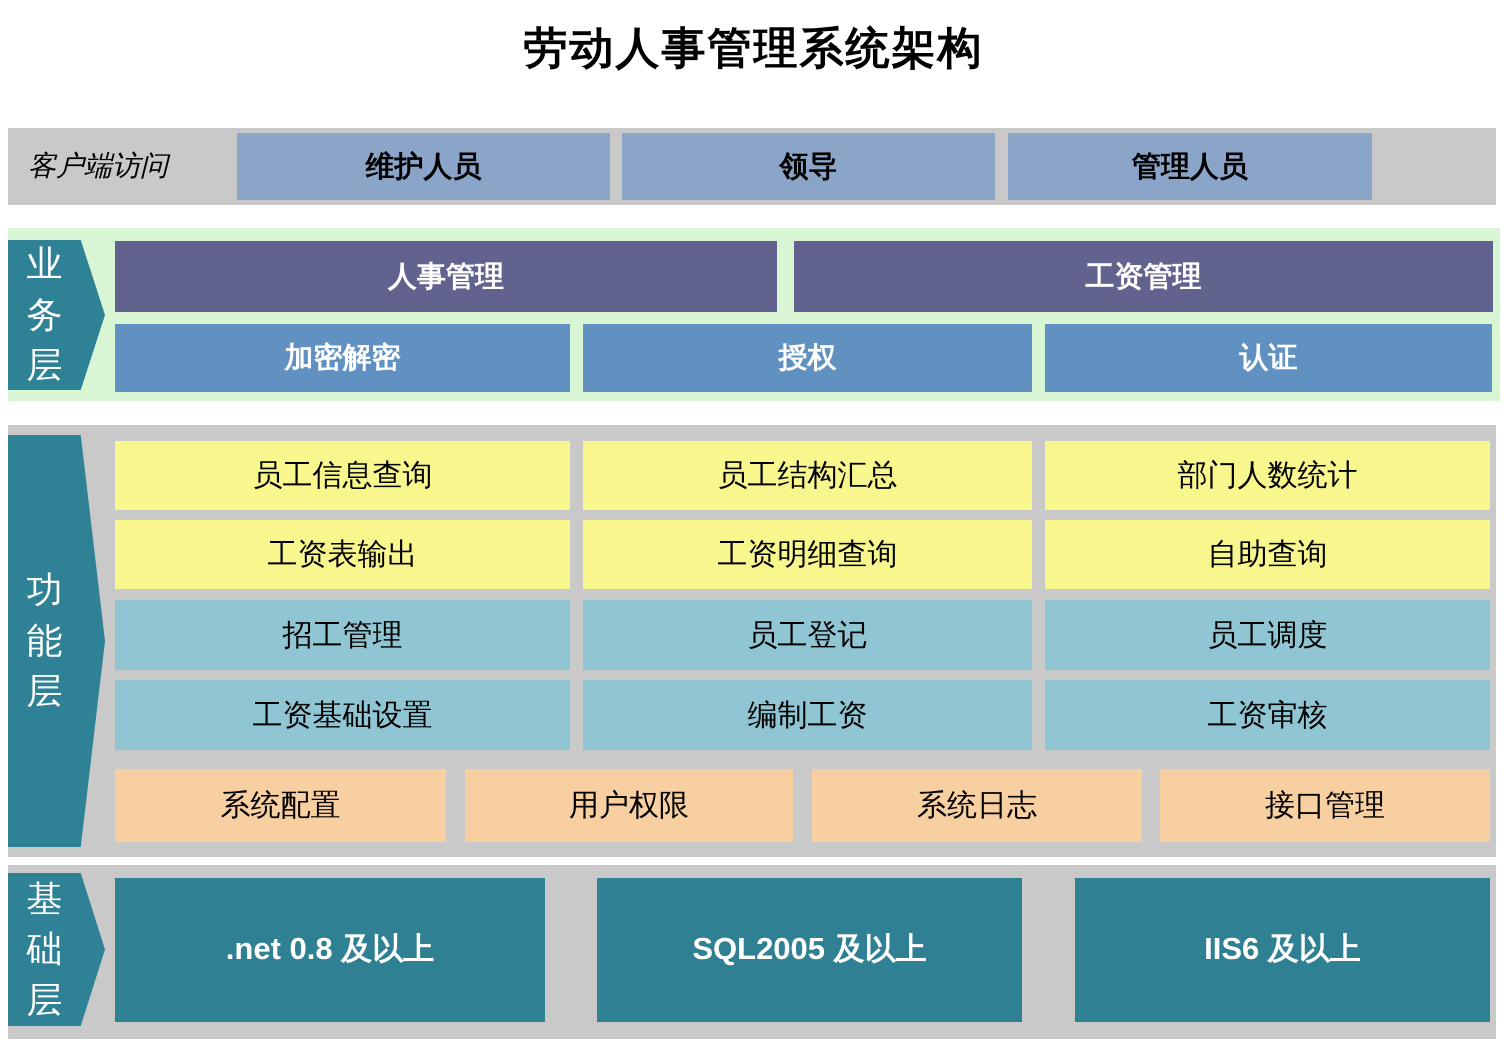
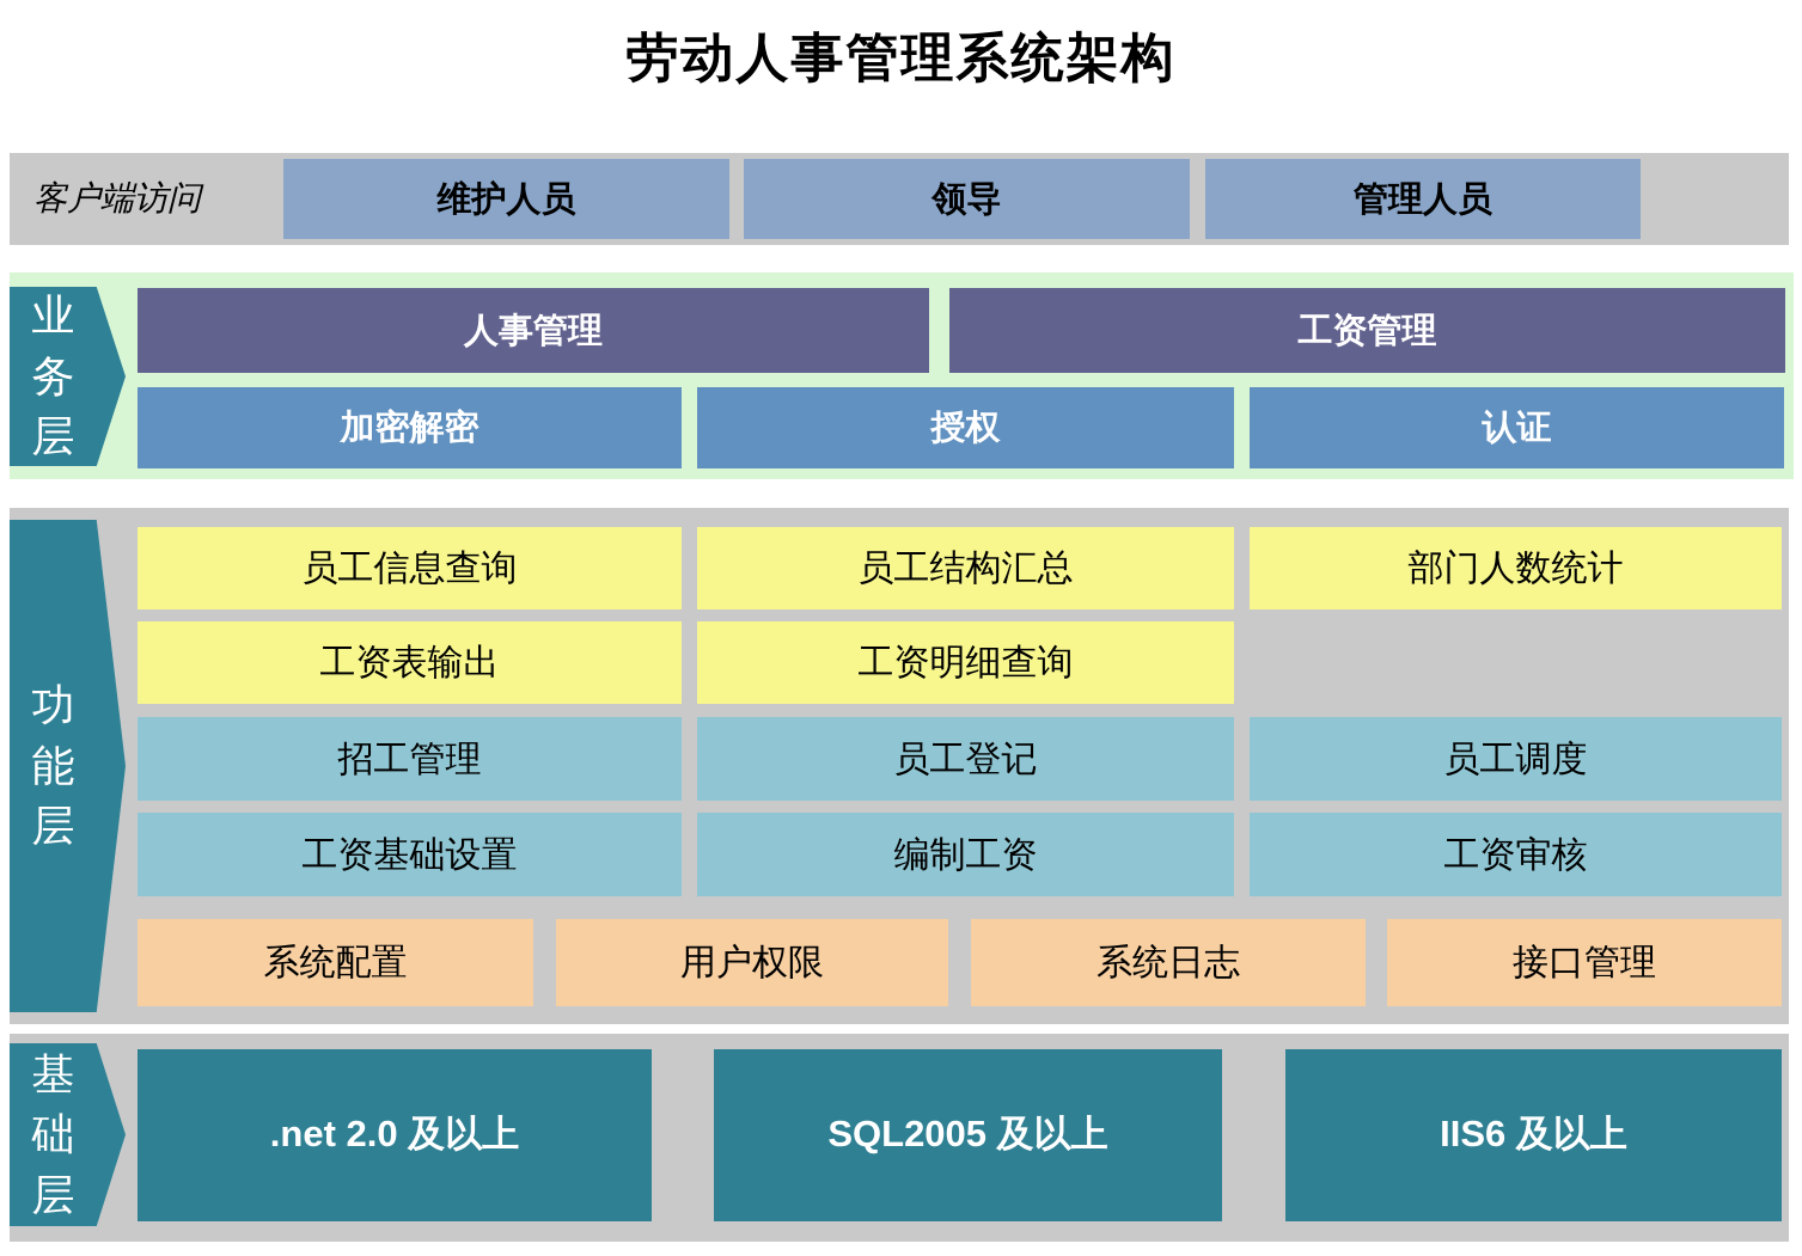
  劳动人事管理系统架构
  客户端访问
  维护人员
  领导
  管理人员
  业务层
  人事管理
  工资管理
  加密解密
  授权
  认证
  功能层
  员工信息查询
  员工结构汇总
  部门人数统计
  工资表输出
  工资明细查询
- 自助查询
  招工管理
  员工登记
  员工调度
  工资基础设置
  编制工资
  工资审核
  系统配置
  用户权限
  系统日志
  接口管理
  基础层
- .net 0.8 及以上
+ .net 2.0 及以上
  SQL2005 及以上
  IIS6 及以上
